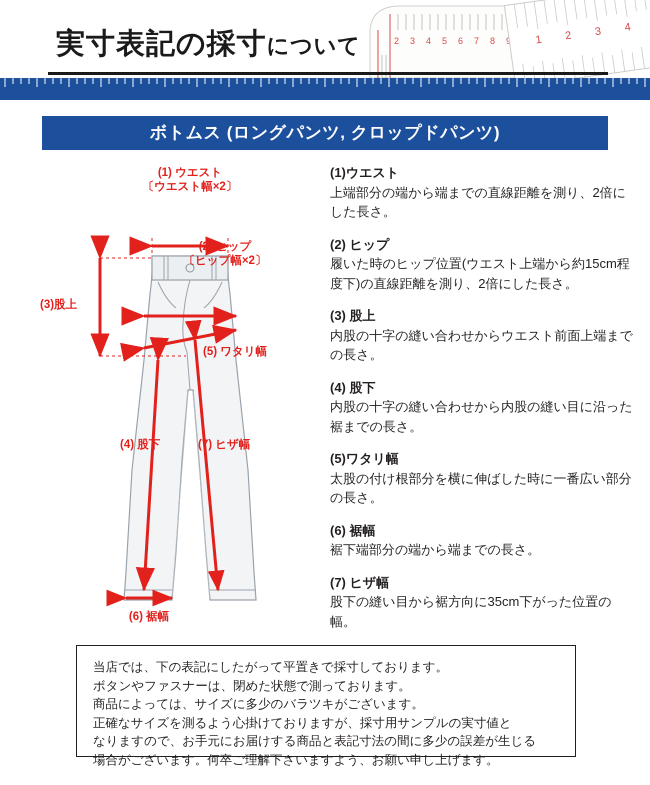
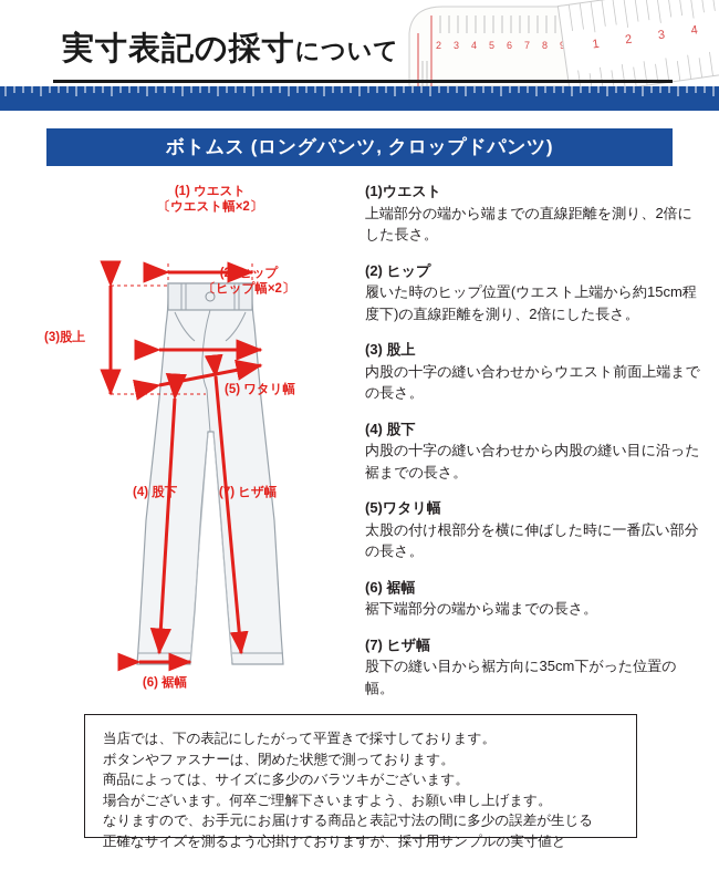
  2
  3
  4
  5
  6
  7
  8
  9
  実寸表記の採寸について
  ボトムス (ロングパンツ, クロップドパンツ)
  (1) ウエスト
  〔ウエスト幅×2〕
  (2) ヒップ
  〔ヒップ幅×2〕
  (3)股上
  (4) 股下
  (5) ワタリ幅
  (7) ヒザ幅
  (6) 裾幅
  (1)ウエスト
  上端部分の端から端までの直線距離を測り、2倍にした長さ。
  (2) ヒップ
  履いた時のヒップ位置(ウエスト上端から約15cm程度下)の直線距離を測り、2倍にした長さ。
  (3) 股上
  内股の十字の縫い合わせからウエスト前面上端までの長さ。
  (4) 股下
  内股の十字の縫い合わせから内股の縫い目に沿った裾までの長さ。
  (5)ワタリ幅
  太股の付け根部分を横に伸ばした時に一番広い部分の長さ。
  (6) 裾幅
  裾下端部分の端から端までの長さ。
  (7) ヒザ幅
  股下の縫い目から裾方向に35cm下がった位置の幅。
  当店では、下の表記にしたがって平置きで採寸しております。
  ボタンやファスナーは、閉めた状態で測っております。
  商品によっては、サイズに多少のバラツキがございます。
- 正確なサイズを測るよう心掛けておりますが、採寸用サンプルの実寸値と
+ 場合がございます。何卒ご理解下さいますよう、お願い申し上げます。
  なりますので、お手元にお届けする商品と表記寸法の間に多少の誤差が生じる
- 場合がございます。何卒ご理解下さいますよう、お願い申し上げます。
+ 正確なサイズを測るよう心掛けておりますが、採寸用サンプルの実寸値と
